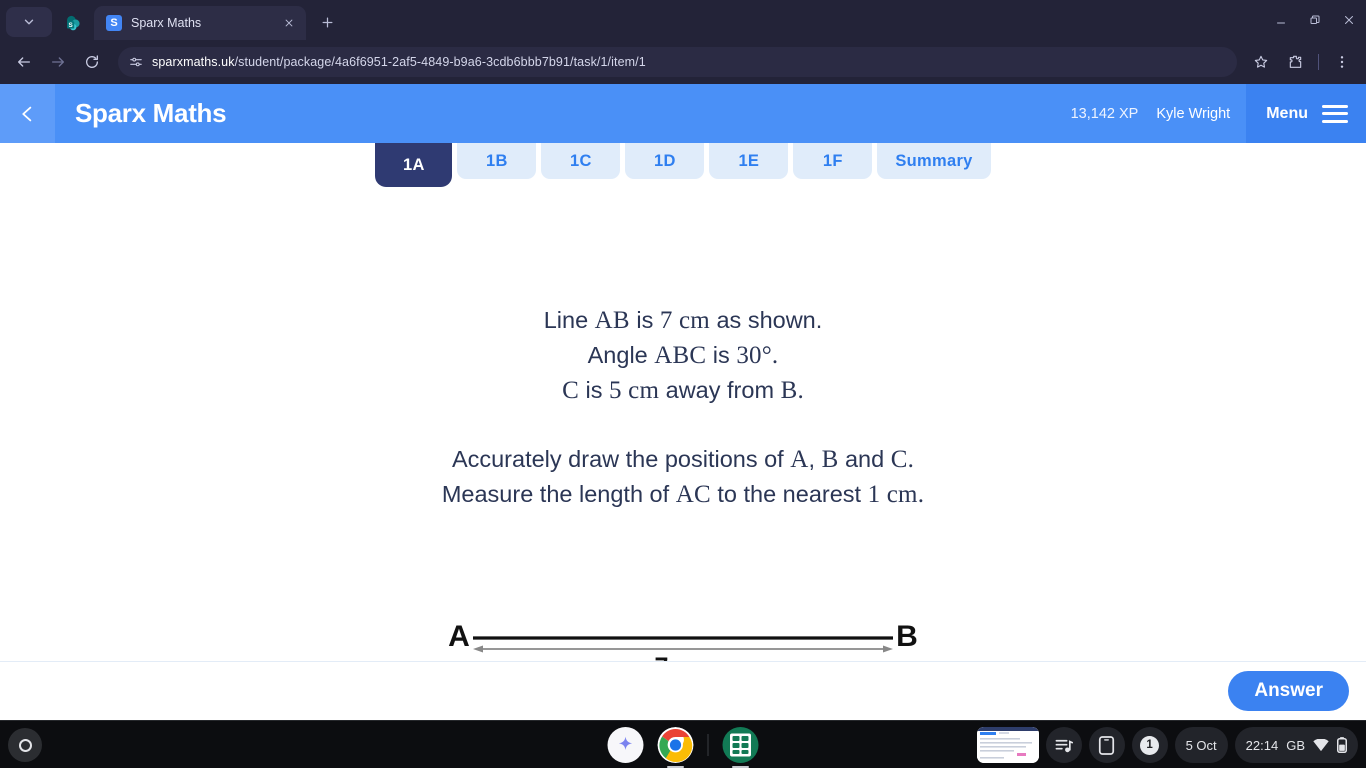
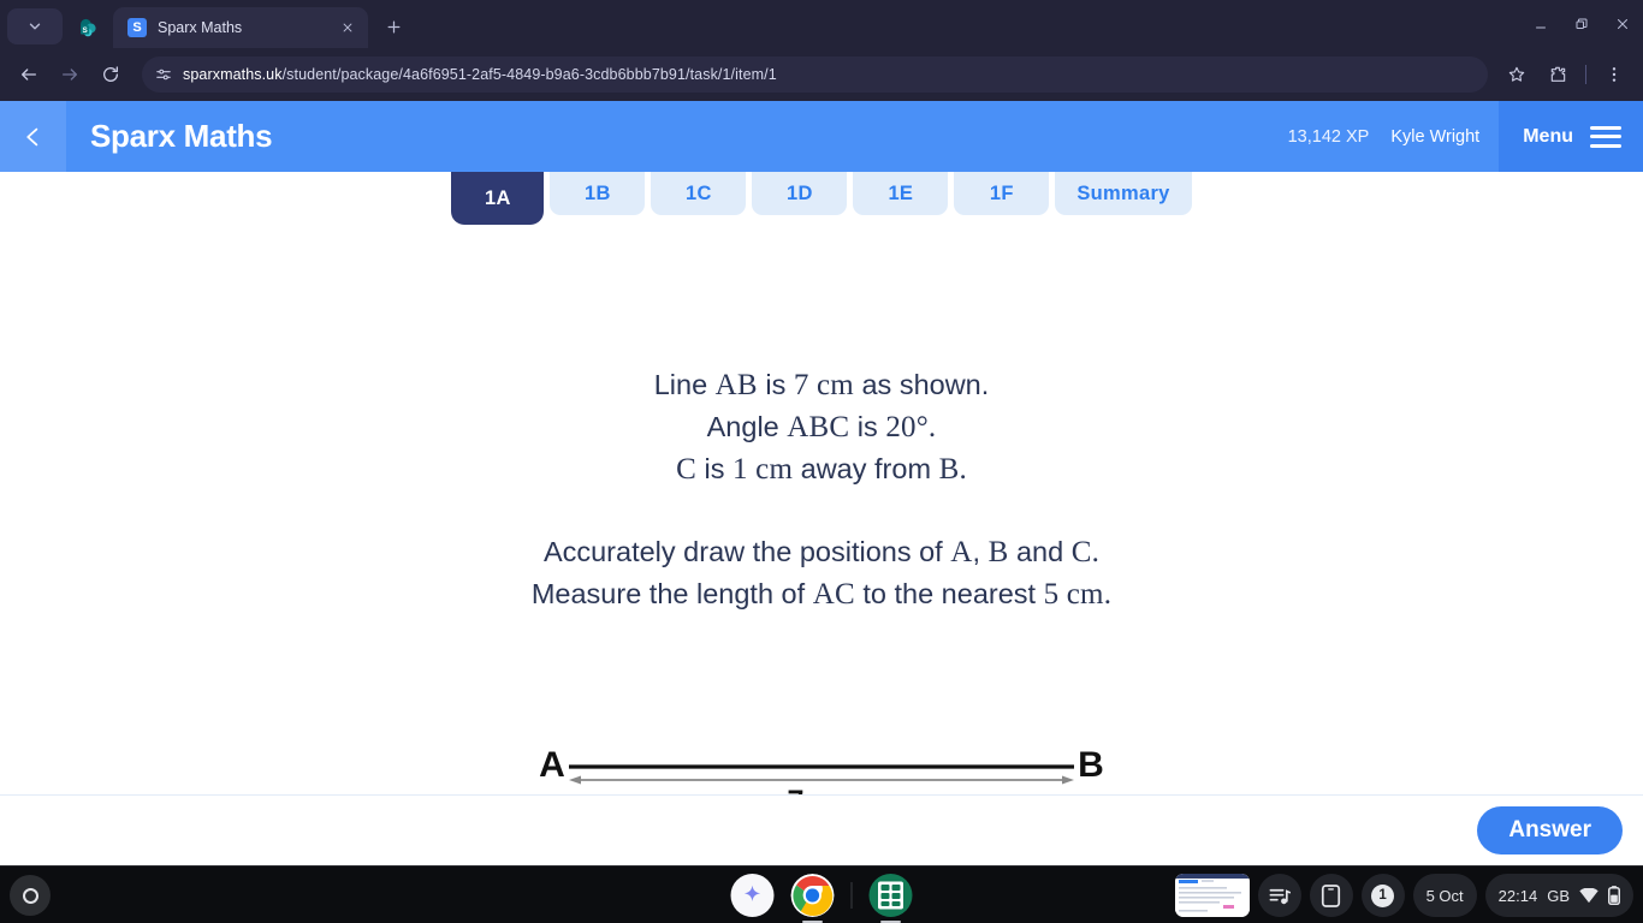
  S
  Sparx Maths
  sparxmaths.uk/student/package/4a6f6951-2af5-4849-b9a6-3cdb6bbb7b91/task/1/item/1
  Sparx Maths
  13,142 XP
  Kyle Wright
  Menu
  Line AB is 7 cm as shown.
- Angle ABC is 30°.
+ Angle ABC is 20°.
- C is 5 cm away from B.
+ C is 1 cm away from B.
  Accurately draw the positions of A, B and C.
- Measure the length of AC to the nearest 1 cm.
+ Measure the length of AC to the nearest 5 cm.
  A
  B
  Answer
  1A
  1B
  1C
  1D
  1E
  1F
  Summary
  1
  5 Oct
  22:14
  GB
